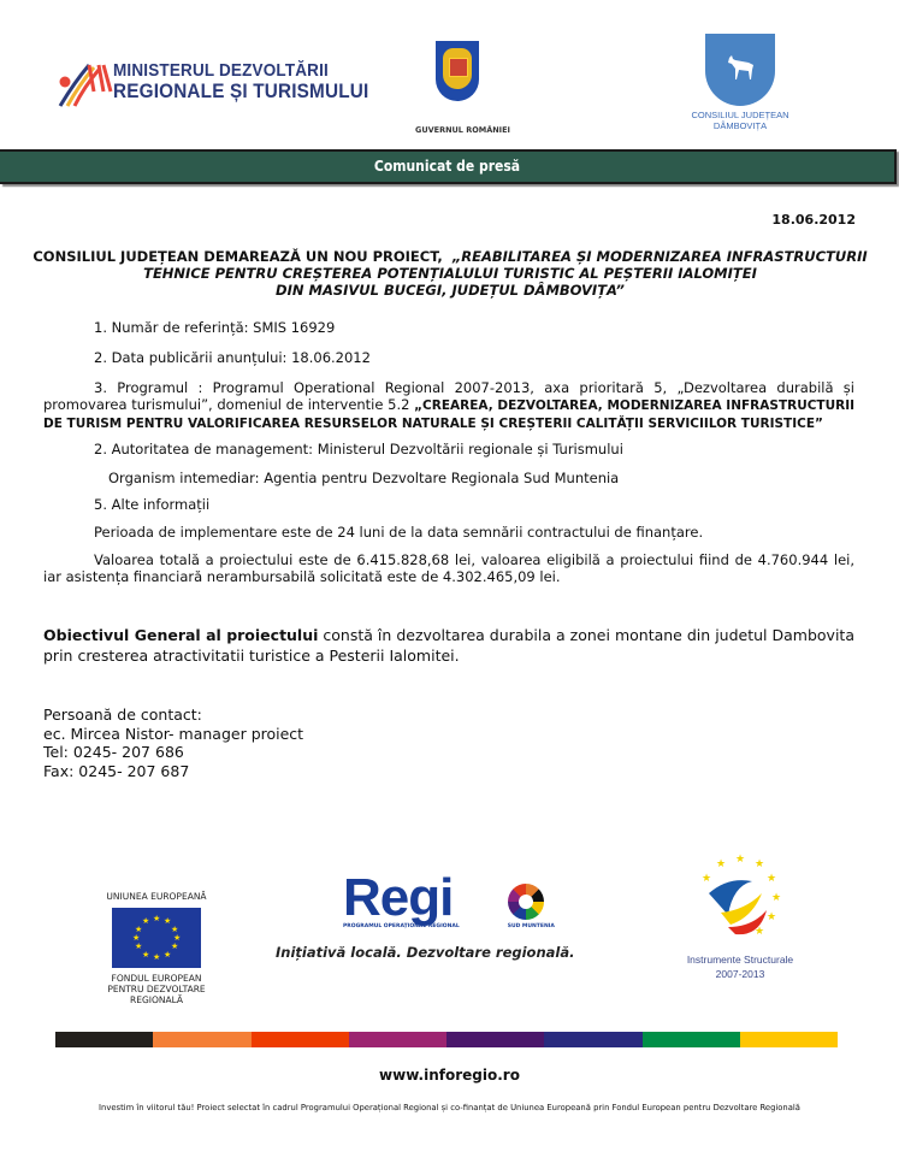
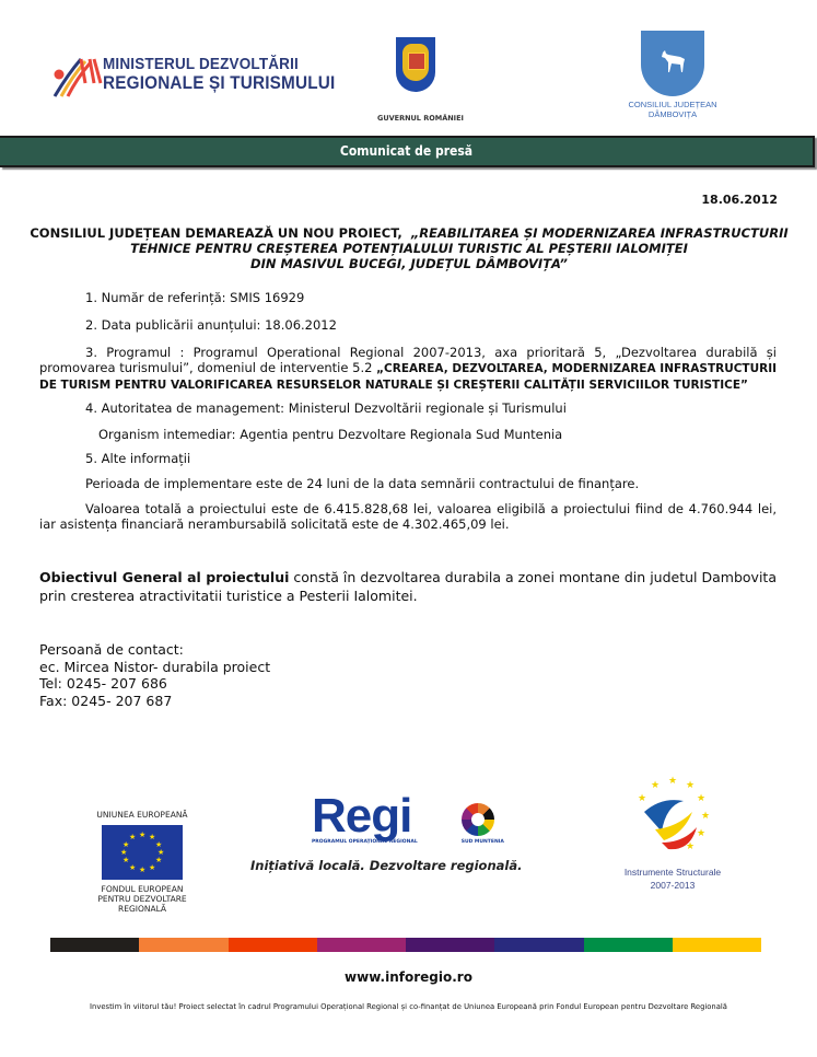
  MINISTERUL DEZVOLTĂRII
  REGIONALE ȘI TURISMULUI
  GUVERNUL ROMÂNIEI
  CONSILIUL JUDEȚEAN
  DÂMBOVIȚA
  Comunicat de presă
  18.06.2012
  CONSILIUL JUDEȚEAN DEMAREAZĂ UN NOU PROIECT, „REABILITAREA ȘI MODERNIZAREA INFRASTRUCTURII
  TEHNICE PENTRU CREȘTEREA POTENȚIALULUI TURISTIC AL PEȘTERII IALOMIȚEI
  DIN MASIVUL BUCEGI, JUDEȚUL DÂMBOVIȚA”
  1. Număr de referință: SMIS 16929
  2. Data publicării anunțului: 18.06.2012
  3. Programul : Programul Operational Regional 2007-2013, axa prioritară 5, „Dezvoltarea durabilă și promovarea turismului”, domeniul de interventie 5.2 „CREAREA, DEZVOLTAREA, MODERNIZAREA INFRASTRUCTURII DE TURISM PENTRU VALORIFICAREA RESURSELOR NATURALE ȘI CREȘTERII CALITĂȚII SERVICIILOR TURISTICE”
- 2. Autoritatea de management: Ministerul Dezvoltării regionale și Turismului
+ 4. Autoritatea de management: Ministerul Dezvoltării regionale și Turismului
  Organism intemediar: Agentia pentru Dezvoltare Regionala Sud Muntenia
  5. Alte informații
  Perioada de implementare este de 24 luni de la data semnării contractului de finanțare.
  Valoarea totală a proiectului este de 6.415.828,68 lei, valoarea eligibilă a proiectului fiind de 4.760.944 lei, iar asistența financiară nerambursabilă solicitată este de 4.302.465,09 lei.
  Obiectivul General al proiectului constă în dezvoltarea durabila a zonei montane din judetul Dambovita prin cresterea atractivitatii turistice a Pesterii Ialomitei.
  Persoană de contact:
- ec. Mircea Nistor- manager proiect
+ ec. Mircea Nistor- durabila proiect
  Tel: 0245- 207 686
  Fax: 0245- 207 687
  UNIUNEA EUROPEANĂ
  ★
  ★
  ★
  ★
  ★
  ★
  ★
  ★
  ★
  ★
  ★
  ★
  FONDUL EUROPEAN
  PENTRU DEZVOLTARE REGIONALĂ
  Regi
  Inițiativă locală. Dezvoltare regională.
  ★
  ★
  ★
  ★
  ★
  ★
  ★
  ★
  Instrumente Structurale
  2007-2013
  www.inforegio.ro
  Investim în viitorul tău! Proiect selectat în cadrul Programului Operațional Regional și co-finanțat de Uniunea Europeană prin Fondul European pentru Dezvoltare Regională
